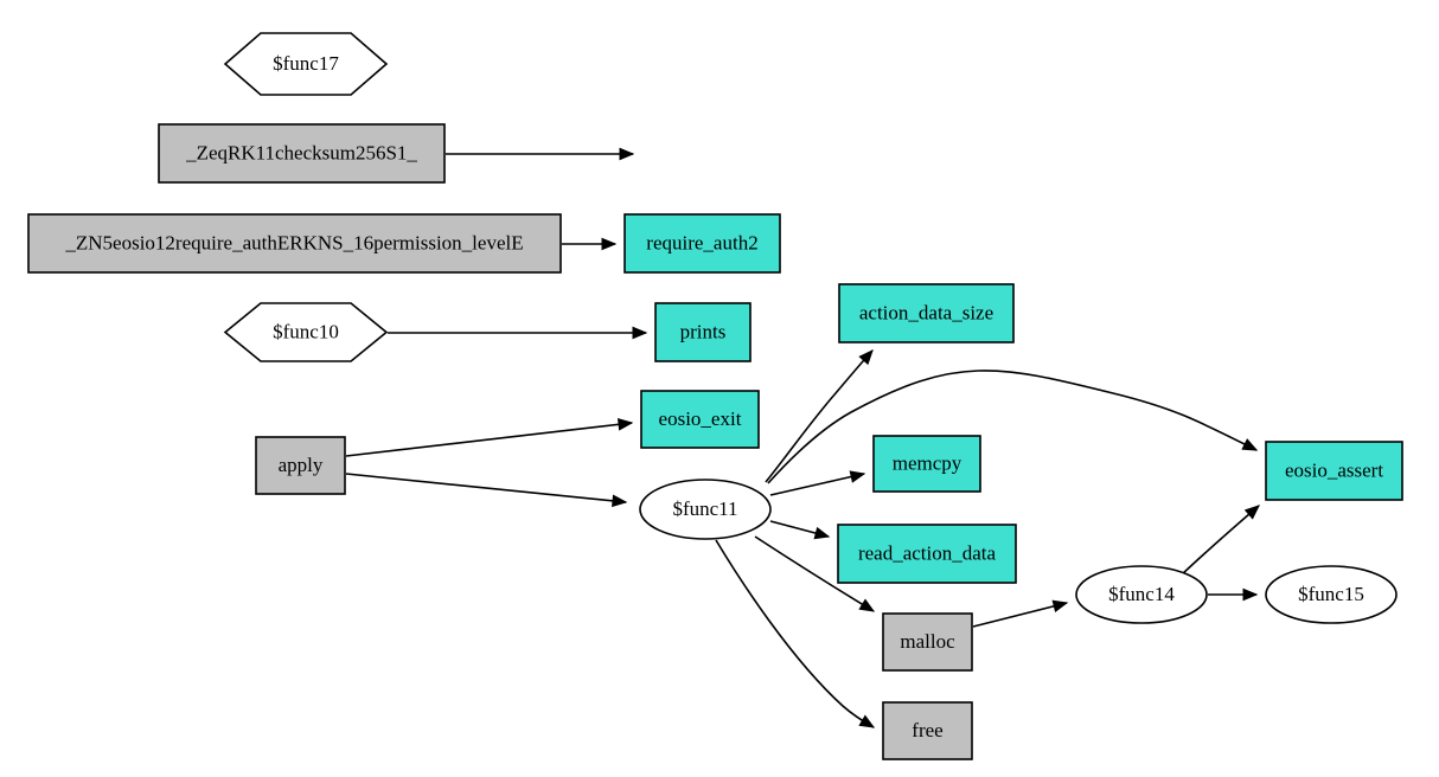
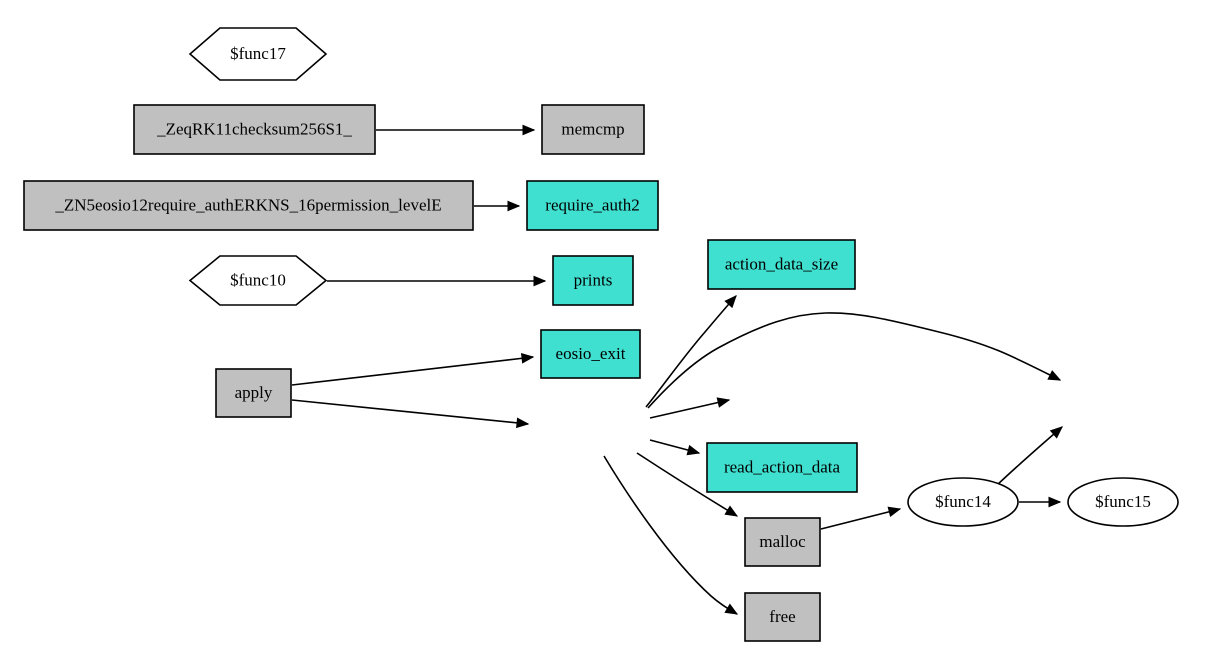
  $func17
  _ZeqRK11checksum256S1_
+ memcmp
  _ZN5eosio12require_authERKNS_16permission_levelE
  require_auth2
  $func10
  prints
  action_data_size
  eosio_exit
  apply
- memcpy
- eosio_assert
- $func11
  read_action_data
  $func14
  $func15
  malloc
  free
